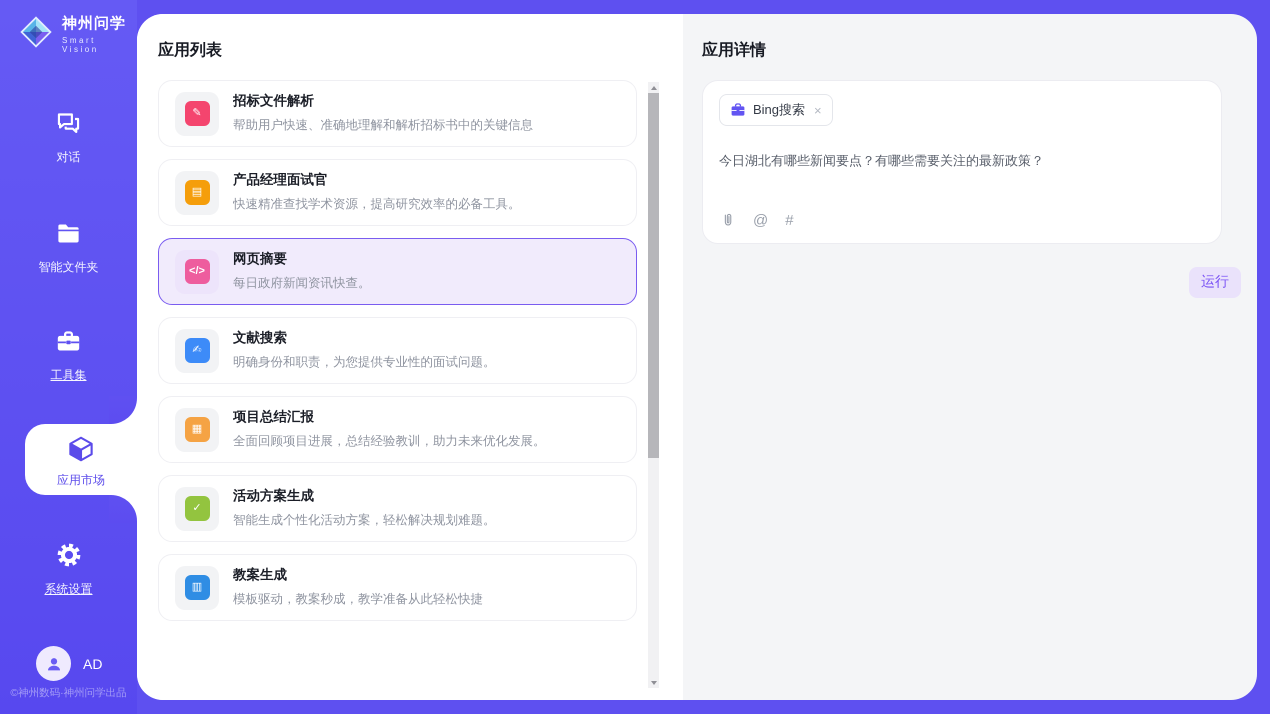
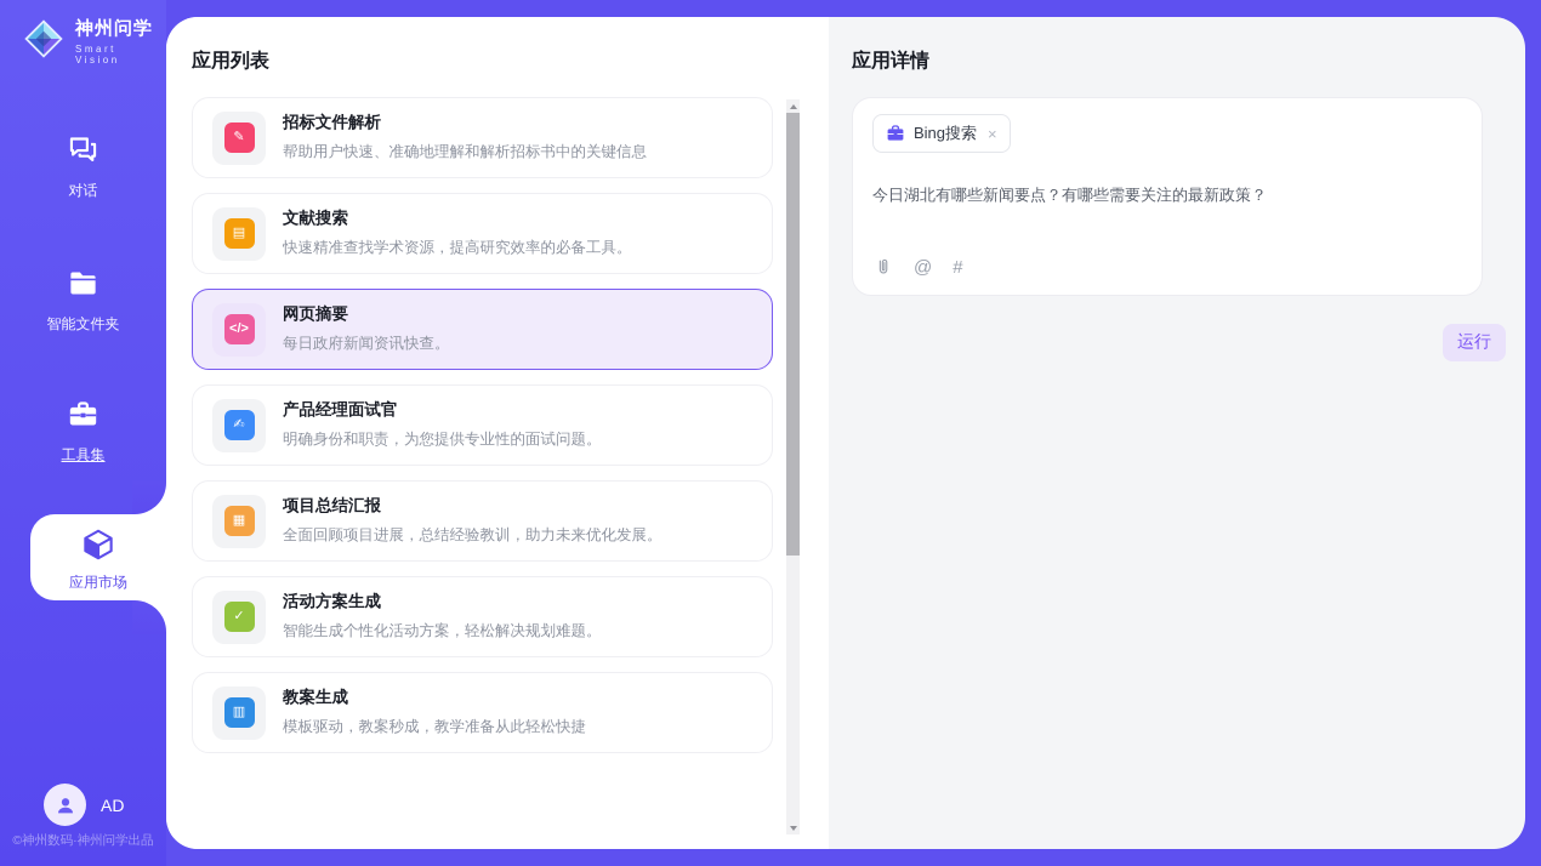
  神州问学
  Smart Vision
  对话
  智能文件夹
  工具集
  应用市场
- 系统设置
  AD
  ©神州数码·神州问学出品
  应用列表
  ✎
  招标文件解析
  帮助用户快速、准确地理解和解析招标书中的关键信息
  ▤
- 产品经理面试官
+ 文献搜索
  快速精准查找学术资源，提高研究效率的必备工具。
  </>
  网页摘要
  每日政府新闻资讯快查。
  ✍
- 文献搜索
+ 产品经理面试官
  明确身份和职责，为您提供专业性的面试问题。
  ▦
  项目总结汇报
  全面回顾项目进展，总结经验教训，助力未来优化发展。
  ✓
  活动方案生成
  智能生成个性化活动方案，轻松解决规划难题。
  ▥
  教案生成
  模板驱动，教案秒成，教学准备从此轻松快捷
  应用详情
  Bing搜索
  ×
  今日湖北有哪些新闻要点？有哪些需要关注的最新政策？
  @
  #
  运行
